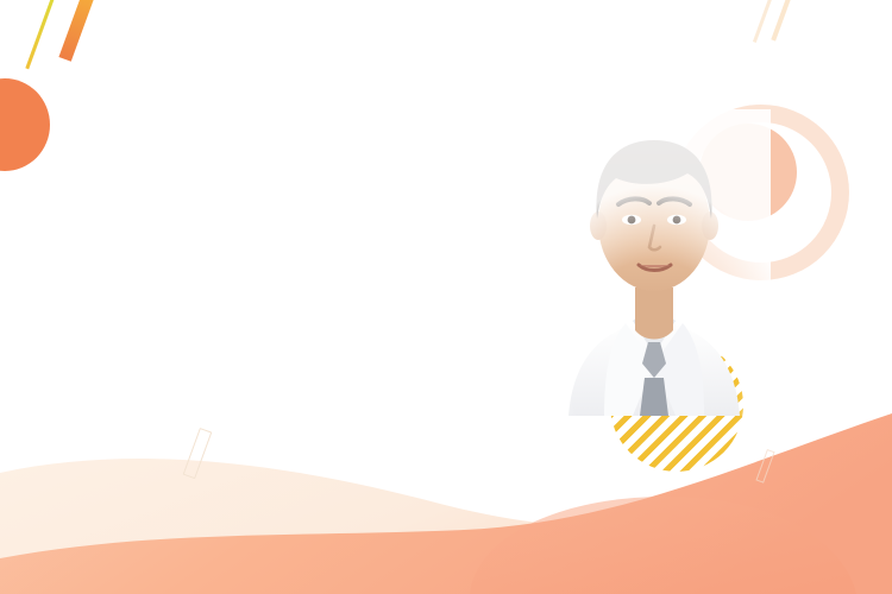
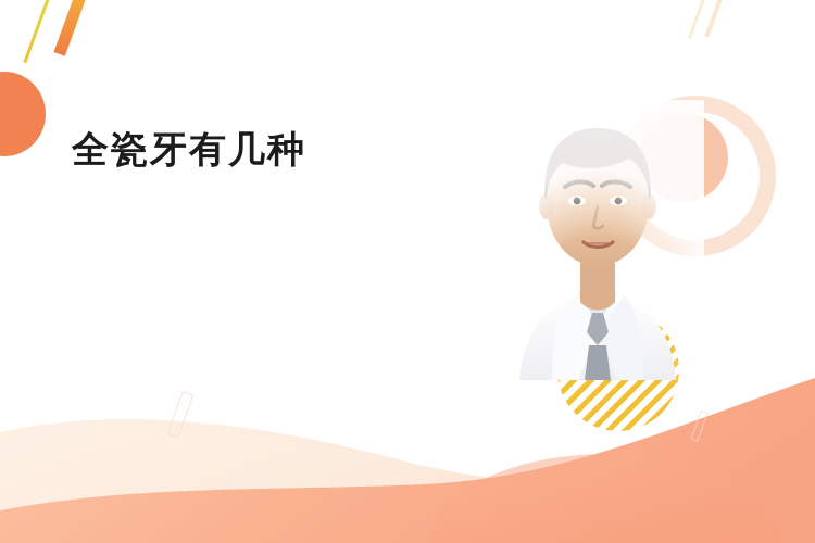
+ 全瓷牙有几种
